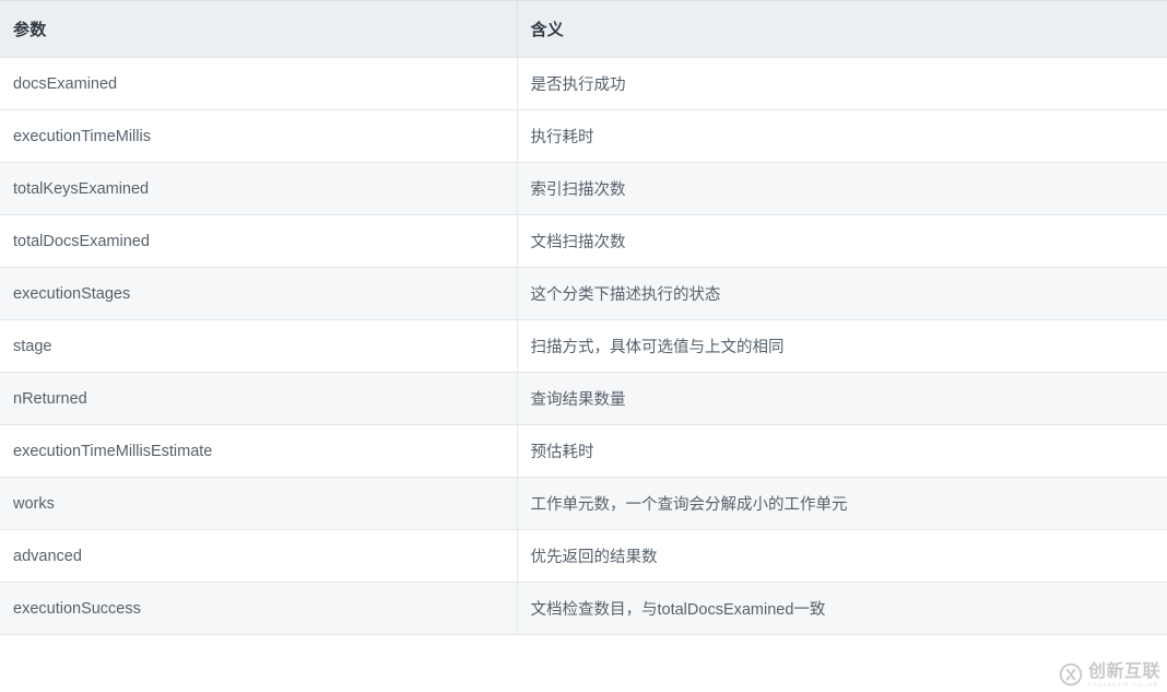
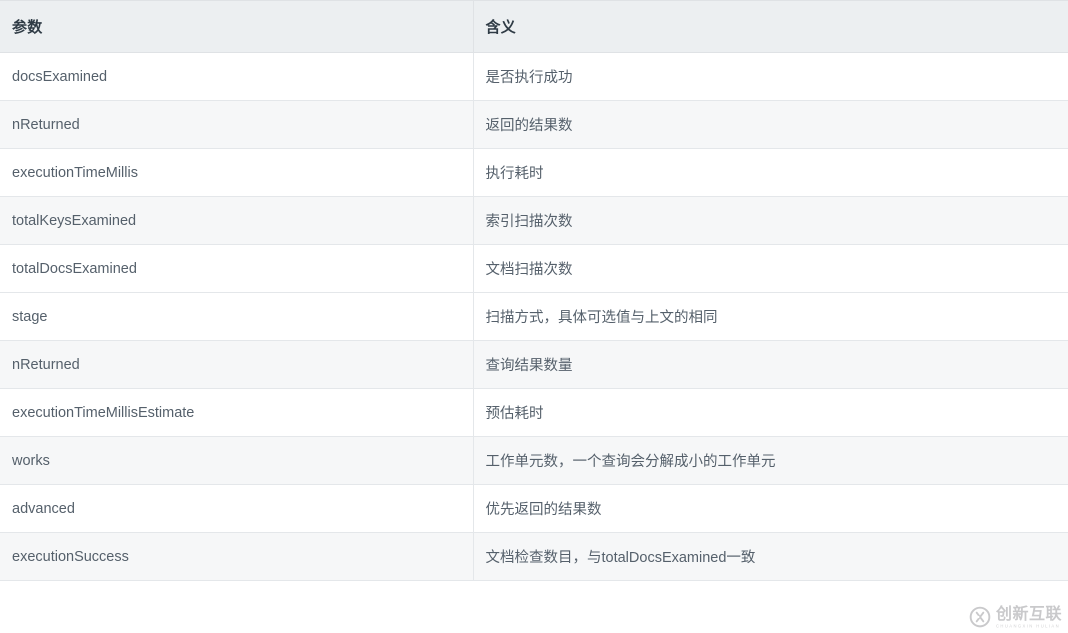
  参数	含义
  docsExamined	是否执行成功
+ nReturned	返回的结果数
  executionTimeMillis	执行耗时
  totalKeysExamined	索引扫描次数
  totalDocsExamined	文档扫描次数
- executionStages	这个分类下描述执行的状态
  stage	扫描方式，具体可选值与上文的相同
  nReturned	查询结果数量
  executionTimeMillisEstimate	预估耗时
  works	工作单元数，一个查询会分解成小的工作单元
  advanced	优先返回的结果数
  executionSuccess	文档检查数目，与totalDocsExamined一致
  创新互联
